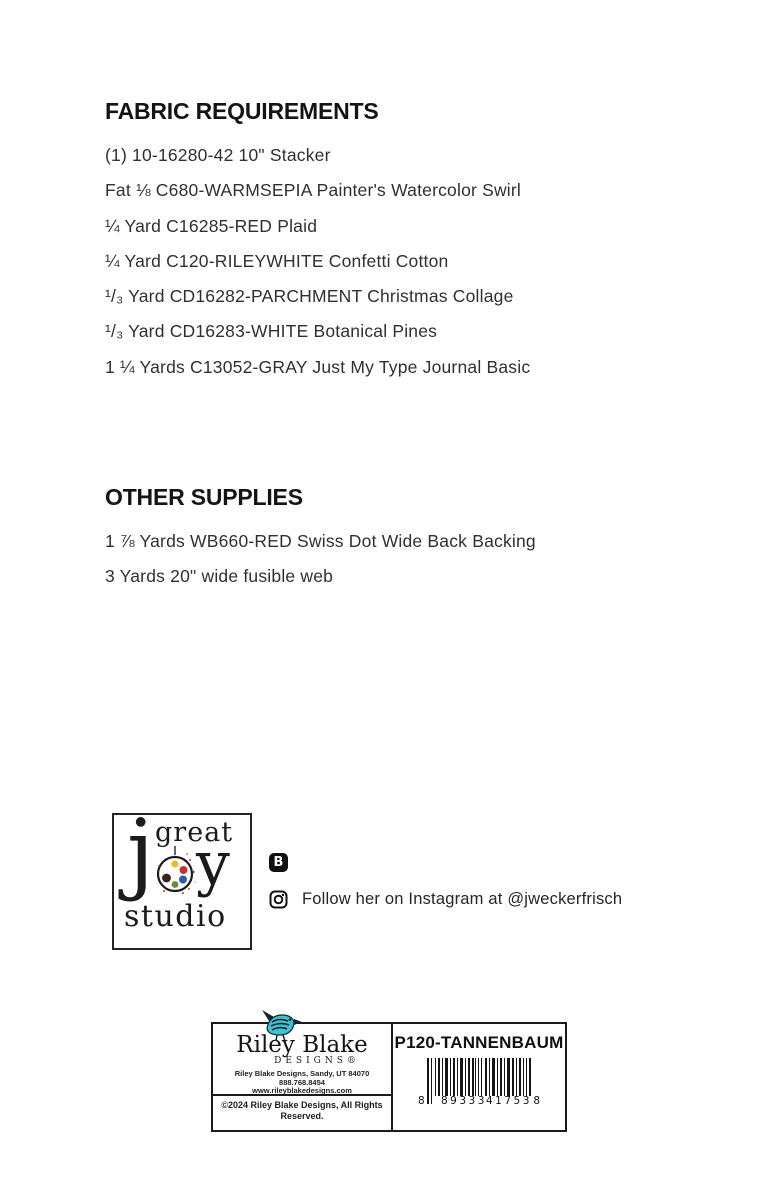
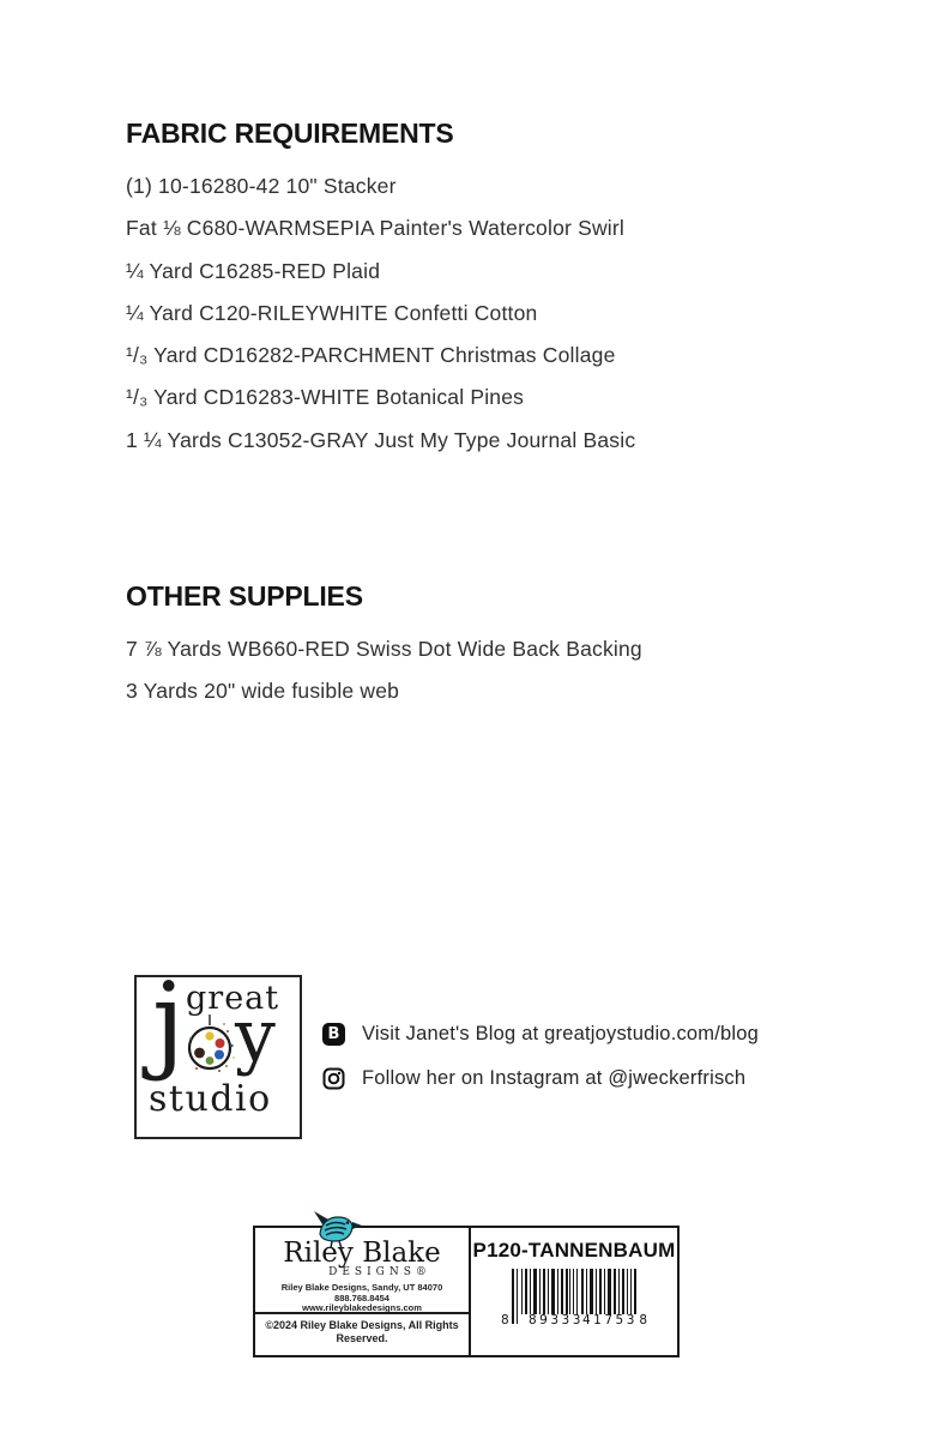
  FABRIC REQUIREMENTS
  (1) 10-16280-42 10" Stacker
  Fat ⅛ C680-WARMSEPIA Painter's Watercolor Swirl
  ¼ Yard C16285-RED Plaid
  ¼ Yard C120-RILEYWHITE Confetti Cotton
  ¹/₃ Yard CD16282-PARCHMENT Christmas Collage
  ¹/₃ Yard CD16283-WHITE Botanical Pines
  1 ¼ Yards C13052-GRAY Just My Type Journal Basic
  OTHER SUPPLIES
- 1 ⅞ Yards WB660-RED Swiss Dot Wide Back Backing
+ 7 ⅞ Yards WB660-RED Swiss Dot Wide Back Backing
  3 Yards 20" wide fusible web
  j
  great
  y
  studio
  B
+ Visit Janet's Blog at greatjoystudio.com/blog
  Follow her on Instagram at @jweckerfrisch
  Riley Blake
  DESIGNS®
  Riley Blake Designs, Sandy, UT 84070
  888.768.8454
  www.rileyblakedesigns.com
  ©2024 Riley Blake Designs, All Rights
  Reserved.
  P120-TANNENBAUM
  8
  89333
  41753
  8
